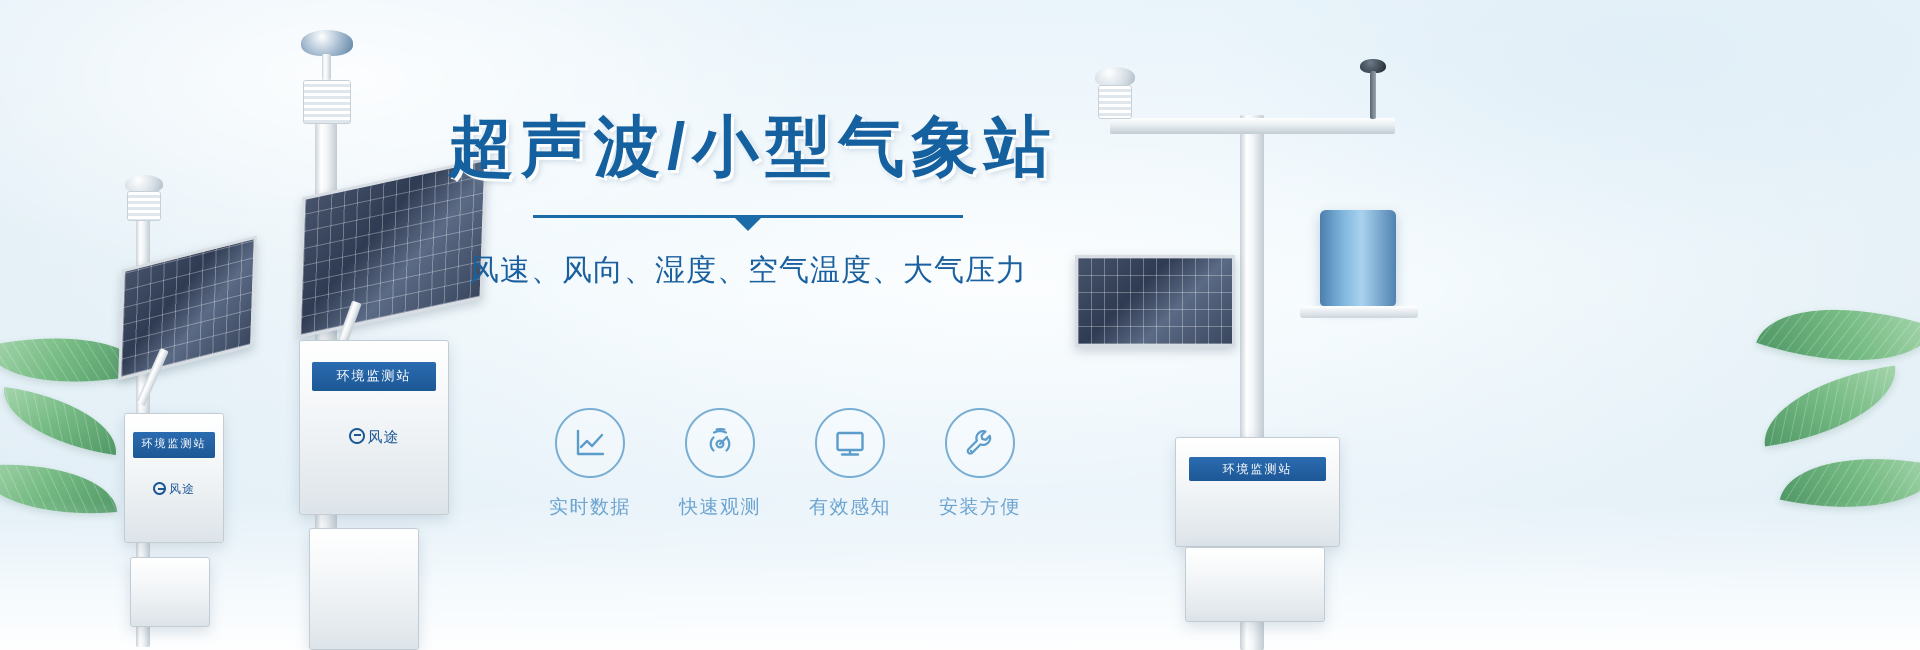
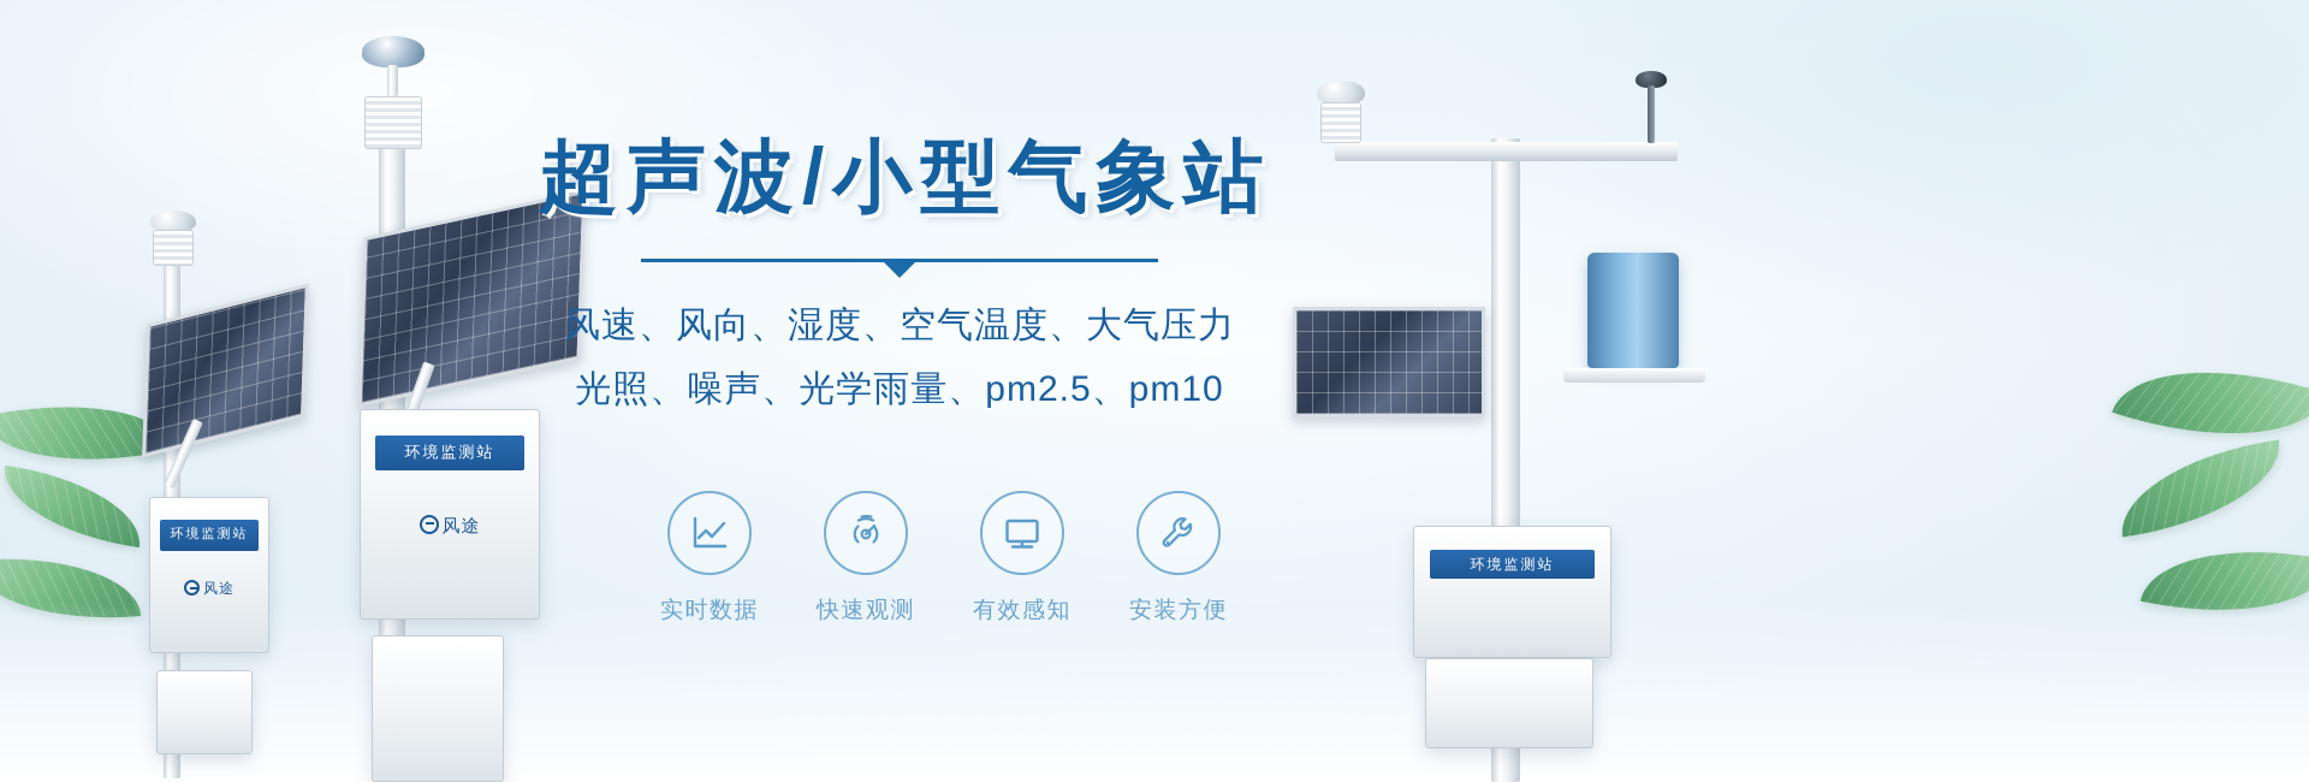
  环境监测站
  风途
  环境监测站
  风途
  环境监测站
  超声波/小型气象站
  风速、风向、湿度、空气温度、大气压力
+ 光照、噪声、光学雨量、pm2.5、pm10
  实时数据
  快速观测
  有效感知
  安装方便
